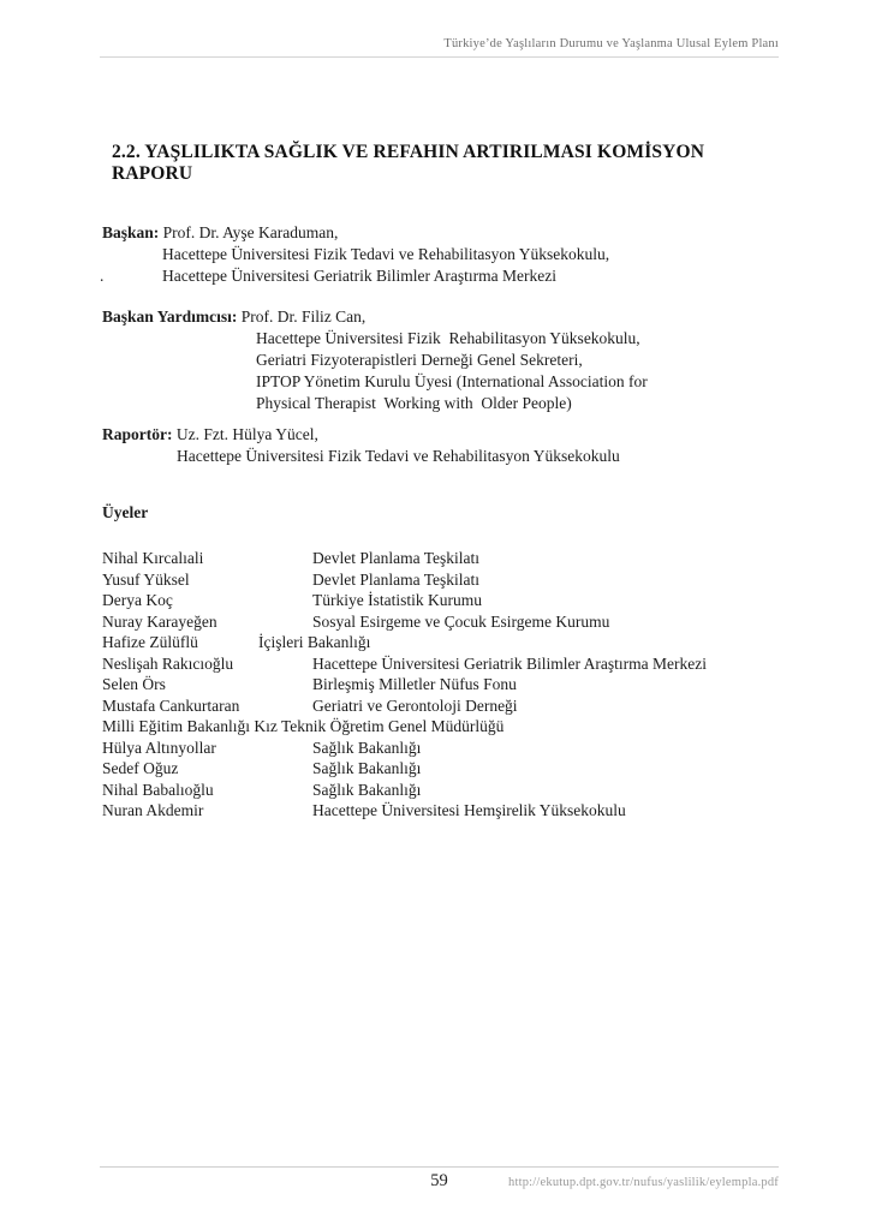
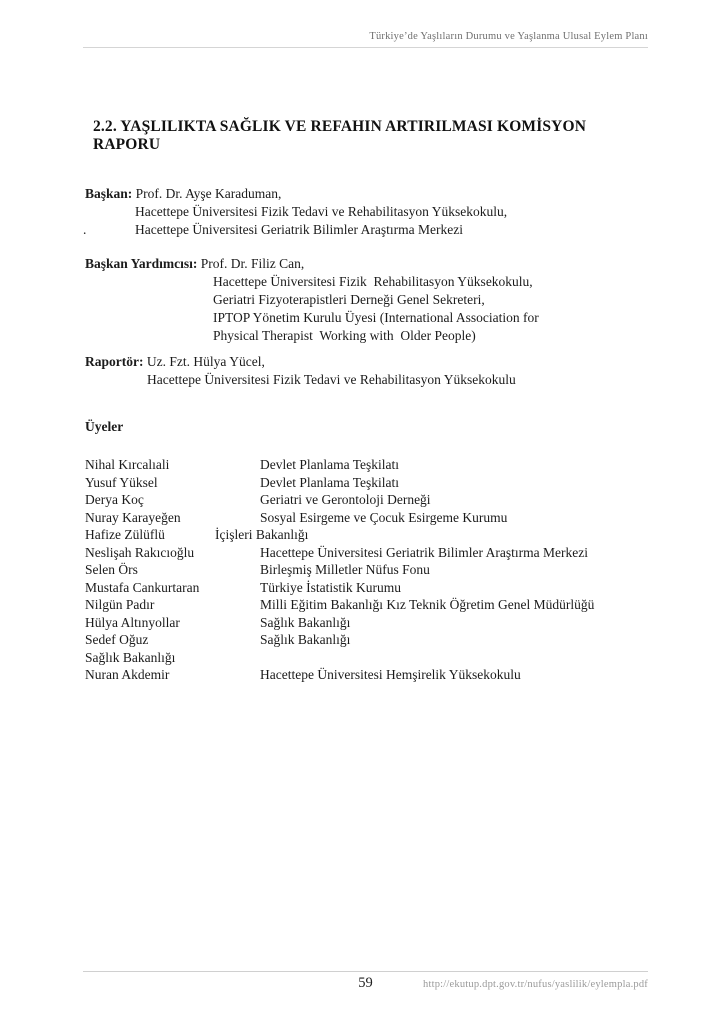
  Türkiye’de Yaşlıların Durumu ve Yaşlanma Ulusal Eylem Planı
  2.2. YAŞLILIKTA SAĞLIK VE REFAHIN ARTIRILMASI KOMİSYON RAPORU
  Başkan: Prof. Dr. Ayşe Karaduman,
  Hacettepe Üniversitesi Fizik Tedavi ve Rehabilitasyon Yüksekokulu,
  .
  Hacettepe Üniversitesi Geriatrik Bilimler Araştırma Merkezi
  Başkan Yardımcısı: Prof. Dr. Filiz Can,
  Hacettepe Üniversitesi Fizik Rehabilitasyon Yüksekokulu,
  Geriatri Fizyoterapistleri Derneği Genel Sekreteri,
  IPTOP Yönetim Kurulu Üyesi (International Association for
  Physical Therapist Working with Older People)
  Raportör: Uz. Fzt. Hülya Yücel,
  Hacettepe Üniversitesi Fizik Tedavi ve Rehabilitasyon Yüksekokulu
  Üyeler
  Nihal Kırcalıali
  Devlet Planlama Teşkilatı
  Yusuf Yüksel
  Devlet Planlama Teşkilatı
  Derya Koç
- Türkiye İstatistik Kurumu
+ Geriatri ve Gerontoloji Derneği
  Nuray Karayeğen
  Sosyal Esirgeme ve Çocuk Esirgeme Kurumu
  Hafize Zülüflü
  İçişleri Bakanlığı
  Neslişah Rakıcıoğlu
  Hacettepe Üniversitesi Geriatrik Bilimler Araştırma Merkezi
  Selen Örs
  Birleşmiş Milletler Nüfus Fonu
  Mustafa Cankurtaran
- Geriatri ve Gerontoloji Derneği
+ Türkiye İstatistik Kurumu
+ Nilgün Padır
  Milli Eğitim Bakanlığı Kız Teknik Öğretim Genel Müdürlüğü
  Hülya Altınyollar
  Sağlık Bakanlığı
  Sedef Oğuz
  Sağlık Bakanlığı
- Nihal Babalıoğlu
  Sağlık Bakanlığı
  Nuran Akdemir
  Hacettepe Üniversitesi Hemşirelik Yüksekokulu
  59
  http://ekutup.dpt.gov.tr/nufus/yaslilik/eylempla.pdf
